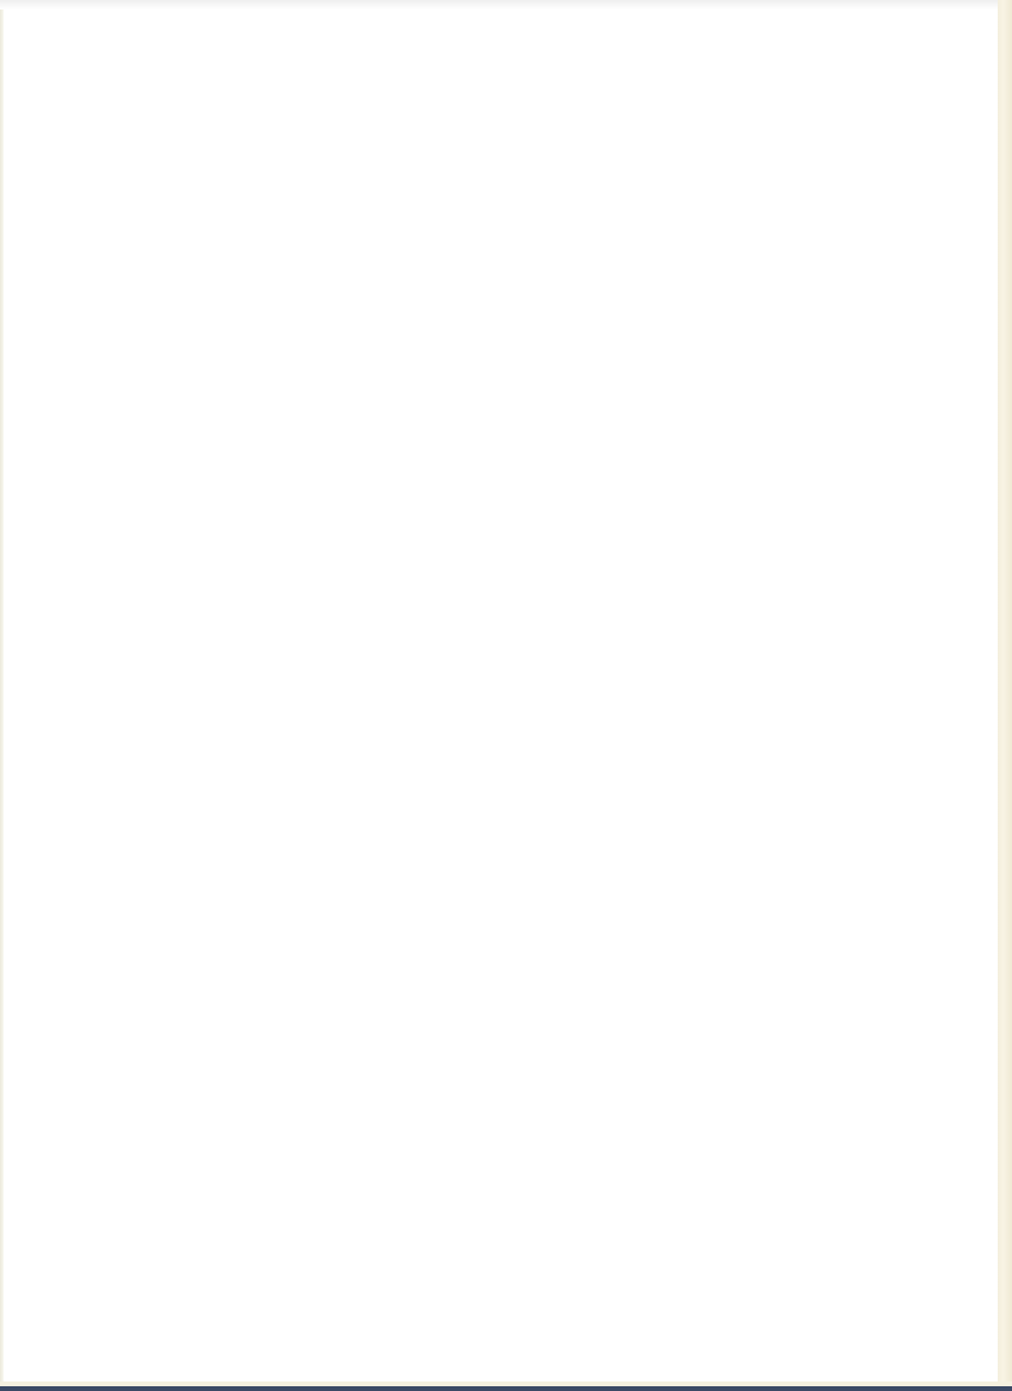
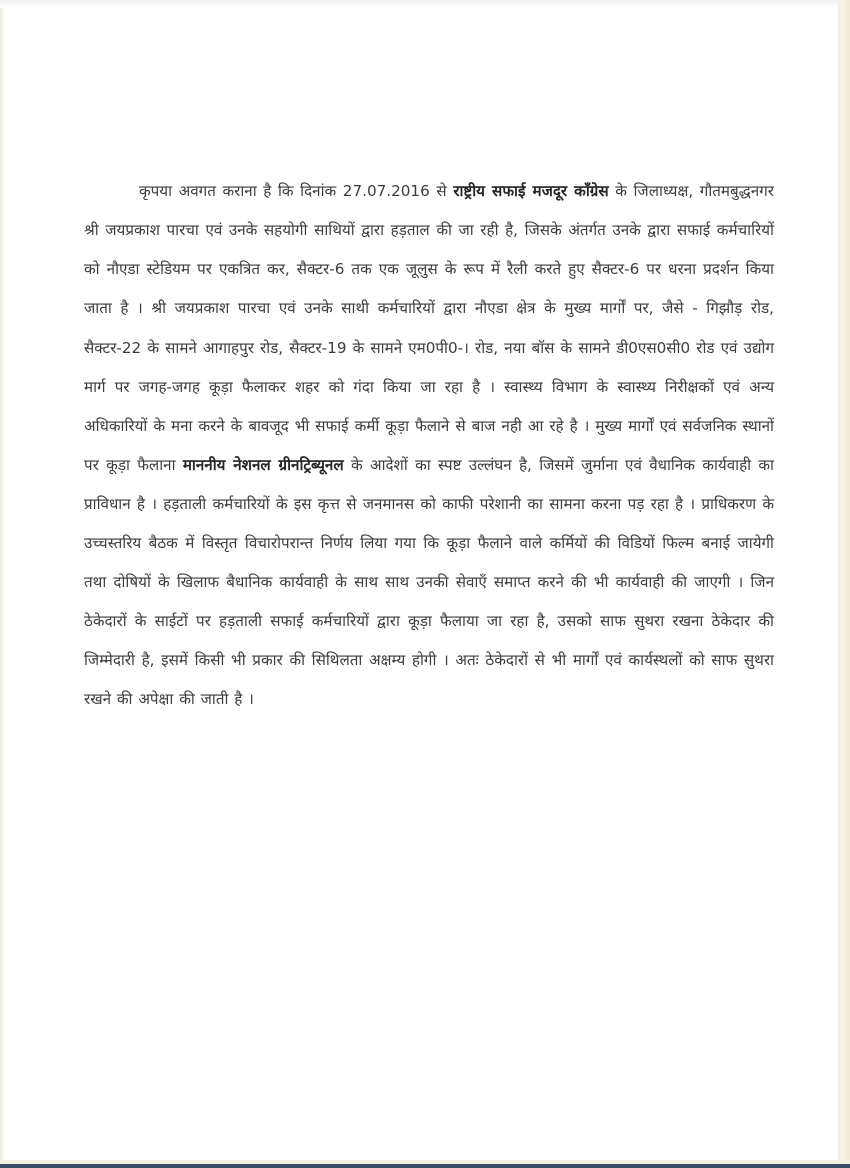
+ कृपया अवगत कराना है कि दिनांक 27.07.2016 से राष्ट्रीय सफाई मजदूर कॉंग्रेस के जिलाध्यक्ष, गौतमबुद्धनगर श्री जयप्रकाश पारचा एवं उनके सहयोगी साथियों द्वारा हड़ताल की जा रही है, जिसके अंतर्गत उनके द्वारा सफाई कर्मचारियों को नौएडा स्टेडियम पर एकत्रित कर, सैक्टर-6 तक एक जूलुस के रूप में रैली करते हुए सैक्टर-6 पर धरना प्रदर्शन किया जाता है । श्री जयप्रकाश पारचा एवं उनके साथी कर्मचारियों द्वारा नौएडा क्षेत्र के मुख्य मार्गों पर, जैसे - गिझौड़ रोड, सैक्टर-22 के सामने आगाहपुर रोड, सैक्टर-19 के सामने एम0पी0-। रोड, नया बॉस के सामने डी0एस0सी0 रोड एवं उद्योग मार्ग पर जगह-जगह कूड़ा फैलाकर शहर को गंदा किया जा रहा है । स्वास्थ्य विभाग के स्वास्थ्य निरीक्षकों एवं अन्य अधिकारियों के मना करने के बावजूद भी सफाई कर्मी कूड़ा फैलाने से बाज नही आ रहे है । मुख्य मार्गों एवं सर्वजनिक स्थानों पर कूड़ा फैलाना माननीय नेशनल ग्रीनट्रिब्यूनल के आदेशों का स्पष्ट उल्लंघन है, जिसमें जुर्माना एवं वैधानिक कार्यवाही का प्राविधान है । हड़ताली कर्मचारियों के इस कृत्त से जनमानस को काफी परेशानी का सामना करना पड़ रहा है । प्राधिकरण के उच्चस्तरिय बैठक में विस्तृत विचारोपरान्त निर्णय लिया गया कि कूड़ा फैलाने वाले कर्मियों की विडियों फिल्म बनाई जायेगी तथा दोषियों के खिलाफ बैधानिक कार्यवाही के साथ साथ उनकी सेवाएँ समाप्त करने की भी कार्यवाही की जाएगी । जिन ठेकेदारों के साईटों पर हड़ताली सफाई कर्मचारियों द्वारा कूड़ा फैलाया जा रहा है, उसको साफ सुथरा रखना ठेकेदार की जिम्मेदारी है, इसमें किसी भी प्रकार की सिथिलता अक्षम्य होगी । अतः ठेकेदारों से भी मार्गों एवं कार्यस्थलों को साफ सुथरा रखने की अपेक्षा की जाती है ।
